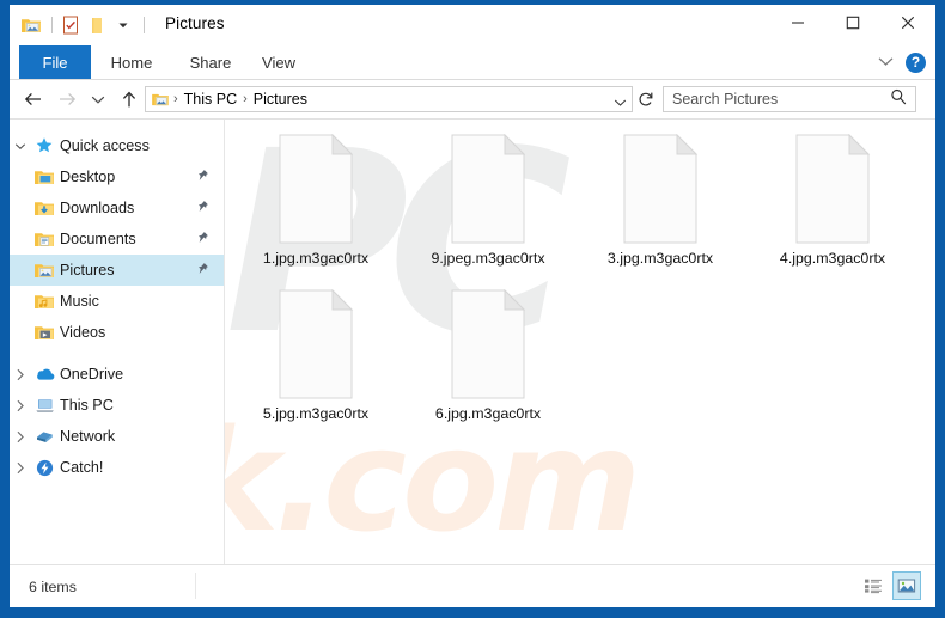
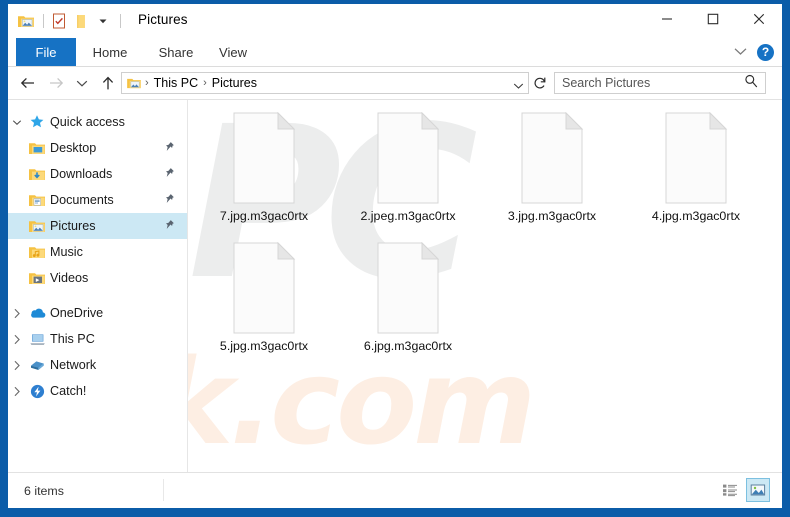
  Pictures
  File
  Home
  Share
  View
  ?
  ›
  This PC
  ›
  Pictures
  Search Pictures
  Quick access
  Desktop
  Downloads
  Documents
  Pictures
  Music
  Videos
  OneDrive
  This PC
  Network
  Catch!
- 1.jpg.m3gac0rtx
+ 7.jpg.m3gac0rtx
- 9.jpeg.m3gac0rtx
+ 2.jpeg.m3gac0rtx
  3.jpg.m3gac0rtx
  4.jpg.m3gac0rtx
  5.jpg.m3gac0rtx
  6.jpg.m3gac0rtx
  6 items
